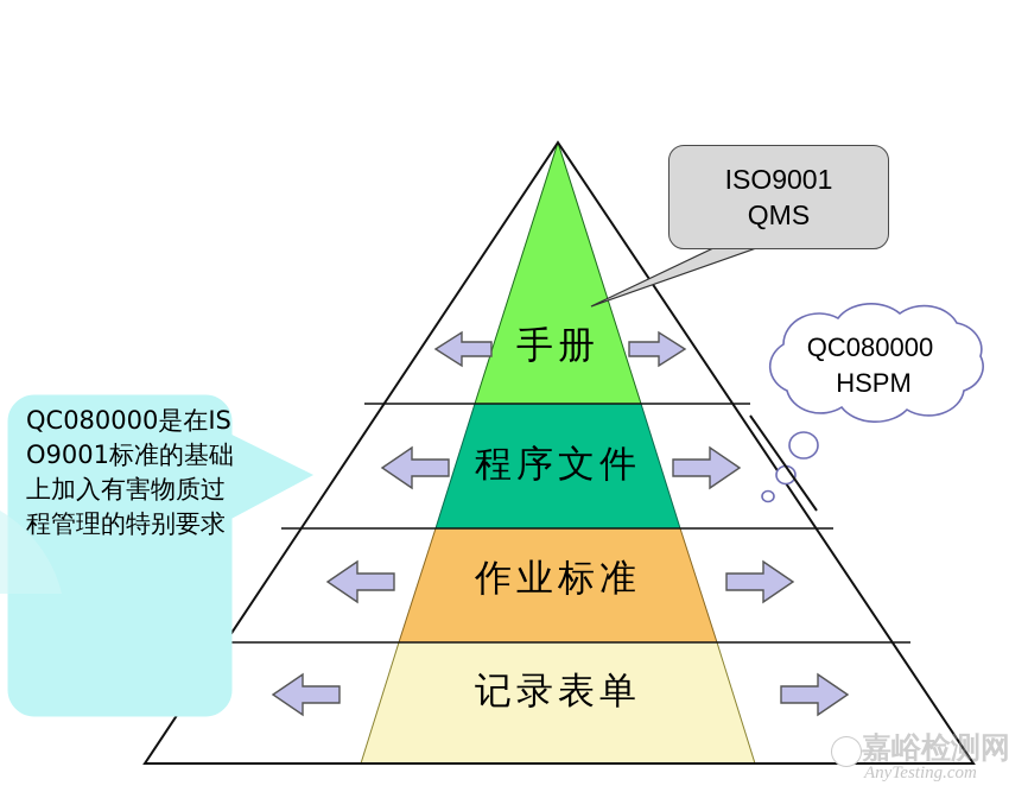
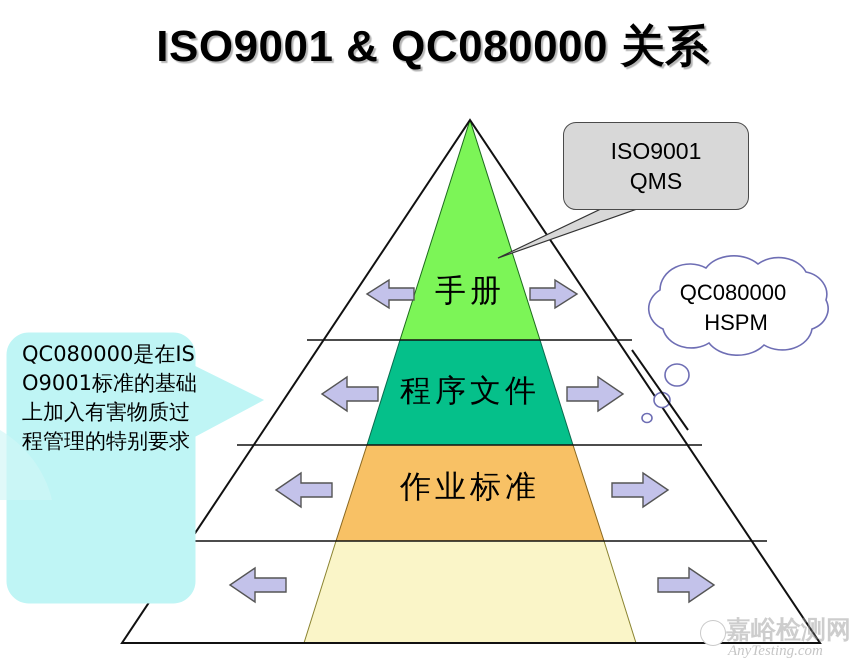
+ ISO9001 & QC080000 关系
  手册
  程序文件
  作业标准
- 记录表单
  ISO9001
  QMS
  QC080000
  HSPM
  QC080000是在ISO9001标准的基础上加入有害物质过程管理的特别要求
  嘉峪检测网
  AnyTesting.com
